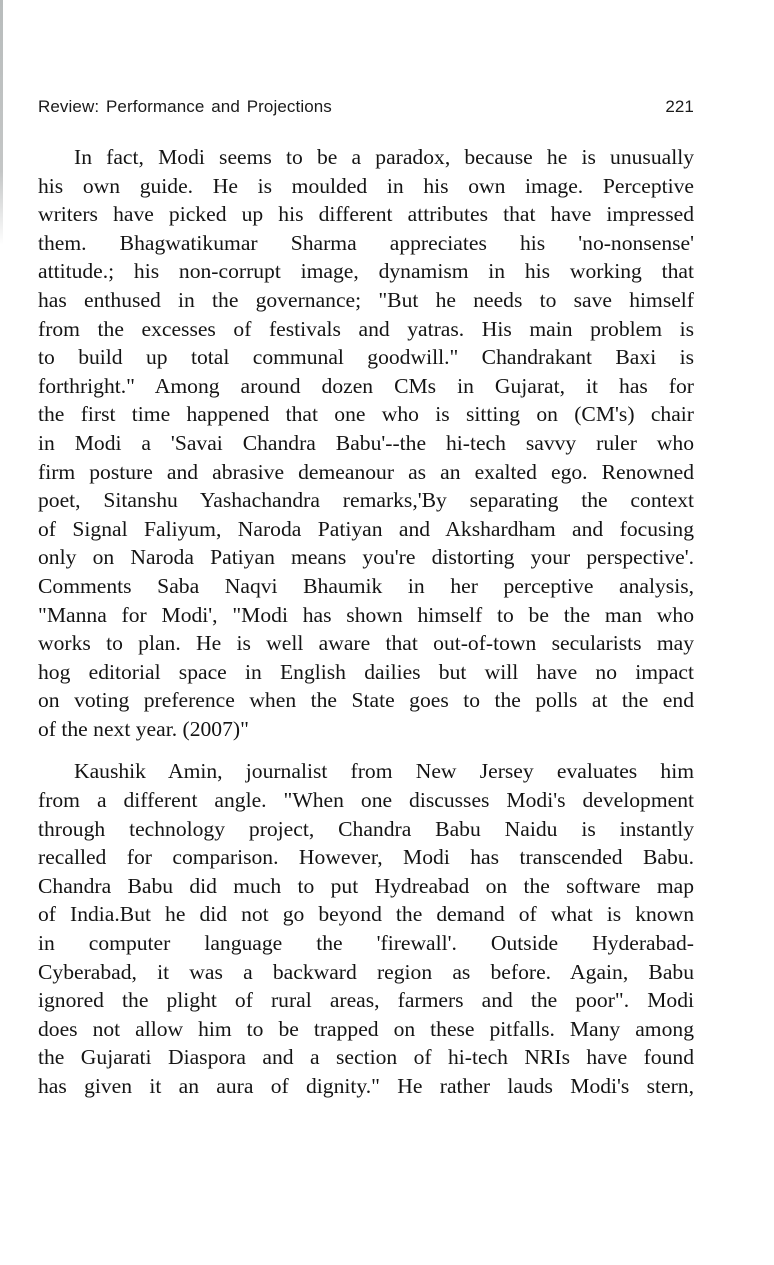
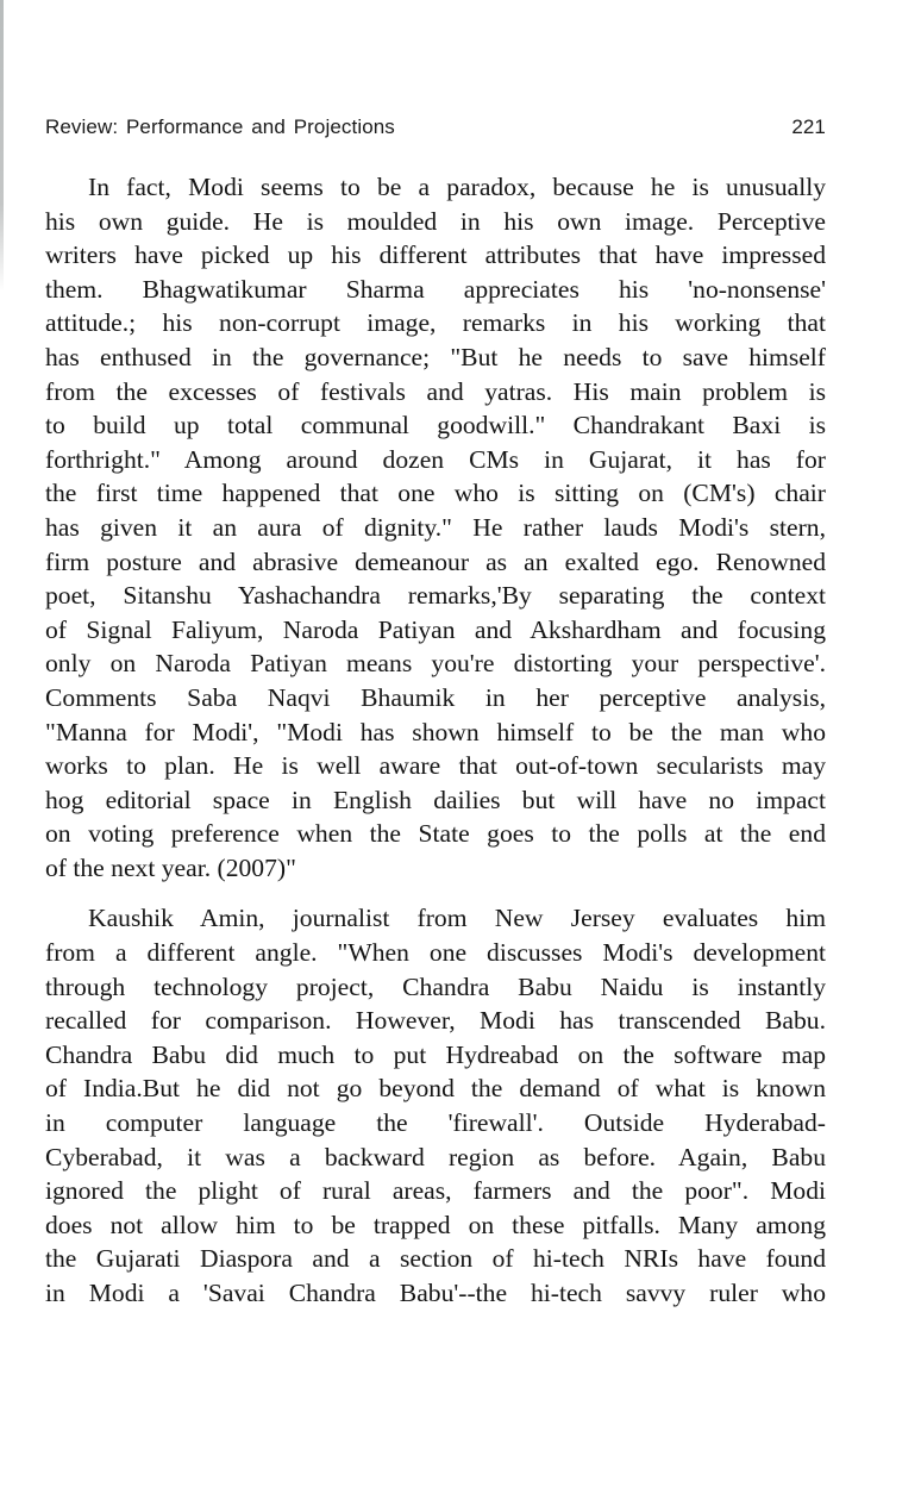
  Review: Performance and Projections
  221
  In fact, Modi seems to be a paradox, because he is unusually
  his own guide. He is moulded in his own image. Perceptive
  writers have picked up his different attributes that have impressed
  them. Bhagwatikumar Sharma appreciates his 'no-nonsense'
- attitude.; his non-corrupt image, dynamism in his working that
+ attitude.; his non-corrupt image, remarks in his working that
  has enthused in the governance; "But he needs to save himself
  from the excesses of festivals and yatras. His main problem is
  to build up total communal goodwill." Chandrakant Baxi is
  forthright." Among around dozen CMs in Gujarat, it has for
  the first time happened that one who is sitting on (CM's) chair
- in Modi a 'Savai Chandra Babu'--the hi-tech savvy ruler who
+ has given it an aura of dignity." He rather lauds Modi's stern,
  firm posture and abrasive demeanour as an exalted ego. Renowned
  poet, Sitanshu Yashachandra remarks,'By separating the context
  of Signal Faliyum, Naroda Patiyan and Akshardham and focusing
  only on Naroda Patiyan means you're distorting your perspective'.
  Comments Saba Naqvi Bhaumik in her perceptive analysis,
  "Manna for Modi', "Modi has shown himself to be the man who
  works to plan. He is well aware that out-of-town secularists may
  hog editorial space in English dailies but will have no impact
  on voting preference when the State goes to the polls at the end
  of the next year. (2007)"
  Kaushik Amin, journalist from New Jersey evaluates him
  from a different angle. "When one discusses Modi's development
  through technology project, Chandra Babu Naidu is instantly
  recalled for comparison. However, Modi has transcended Babu.
  Chandra Babu did much to put Hydreabad on the software map
  of India.But he did not go beyond the demand of what is known
  in computer language the 'firewall'. Outside Hyderabad-
  Cyberabad, it was a backward region as before. Again, Babu
  ignored the plight of rural areas, farmers and the poor". Modi
  does not allow him to be trapped on these pitfalls. Many among
  the Gujarati Diaspora and a section of hi-tech NRIs have found
- has given it an aura of dignity." He rather lauds Modi's stern,
+ in Modi a 'Savai Chandra Babu'--the hi-tech savvy ruler who
